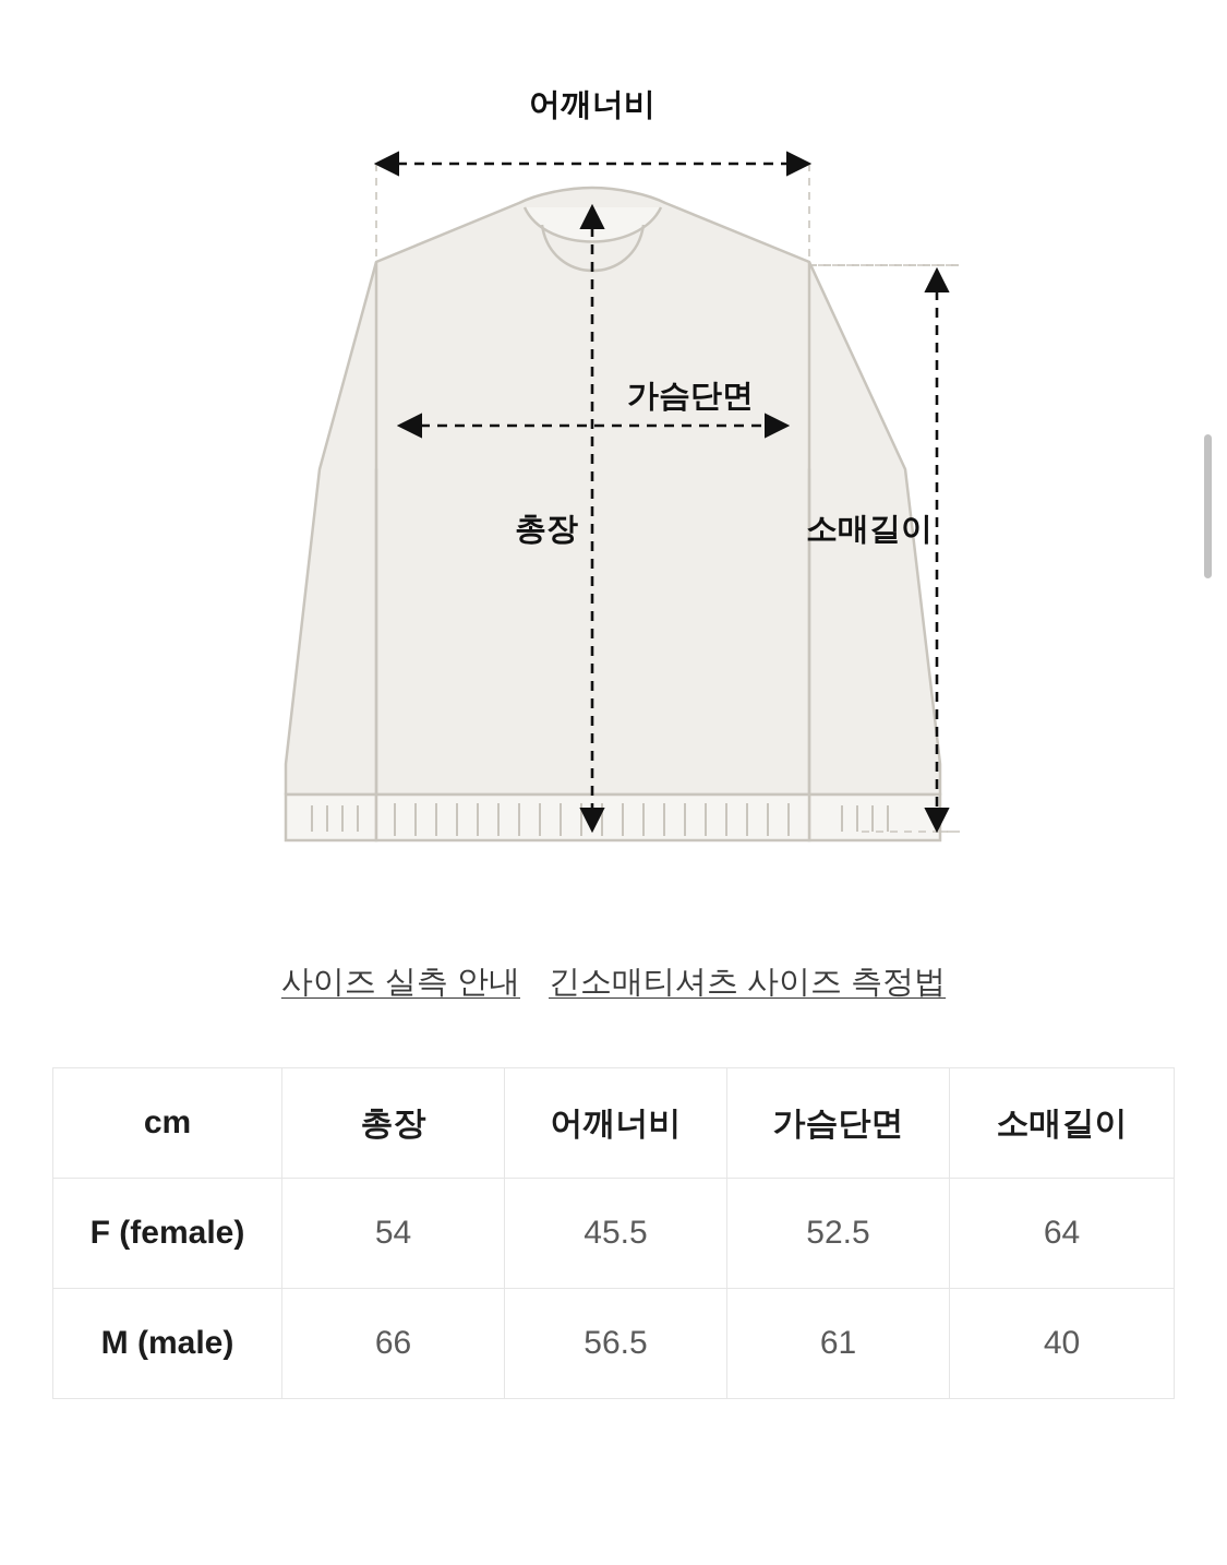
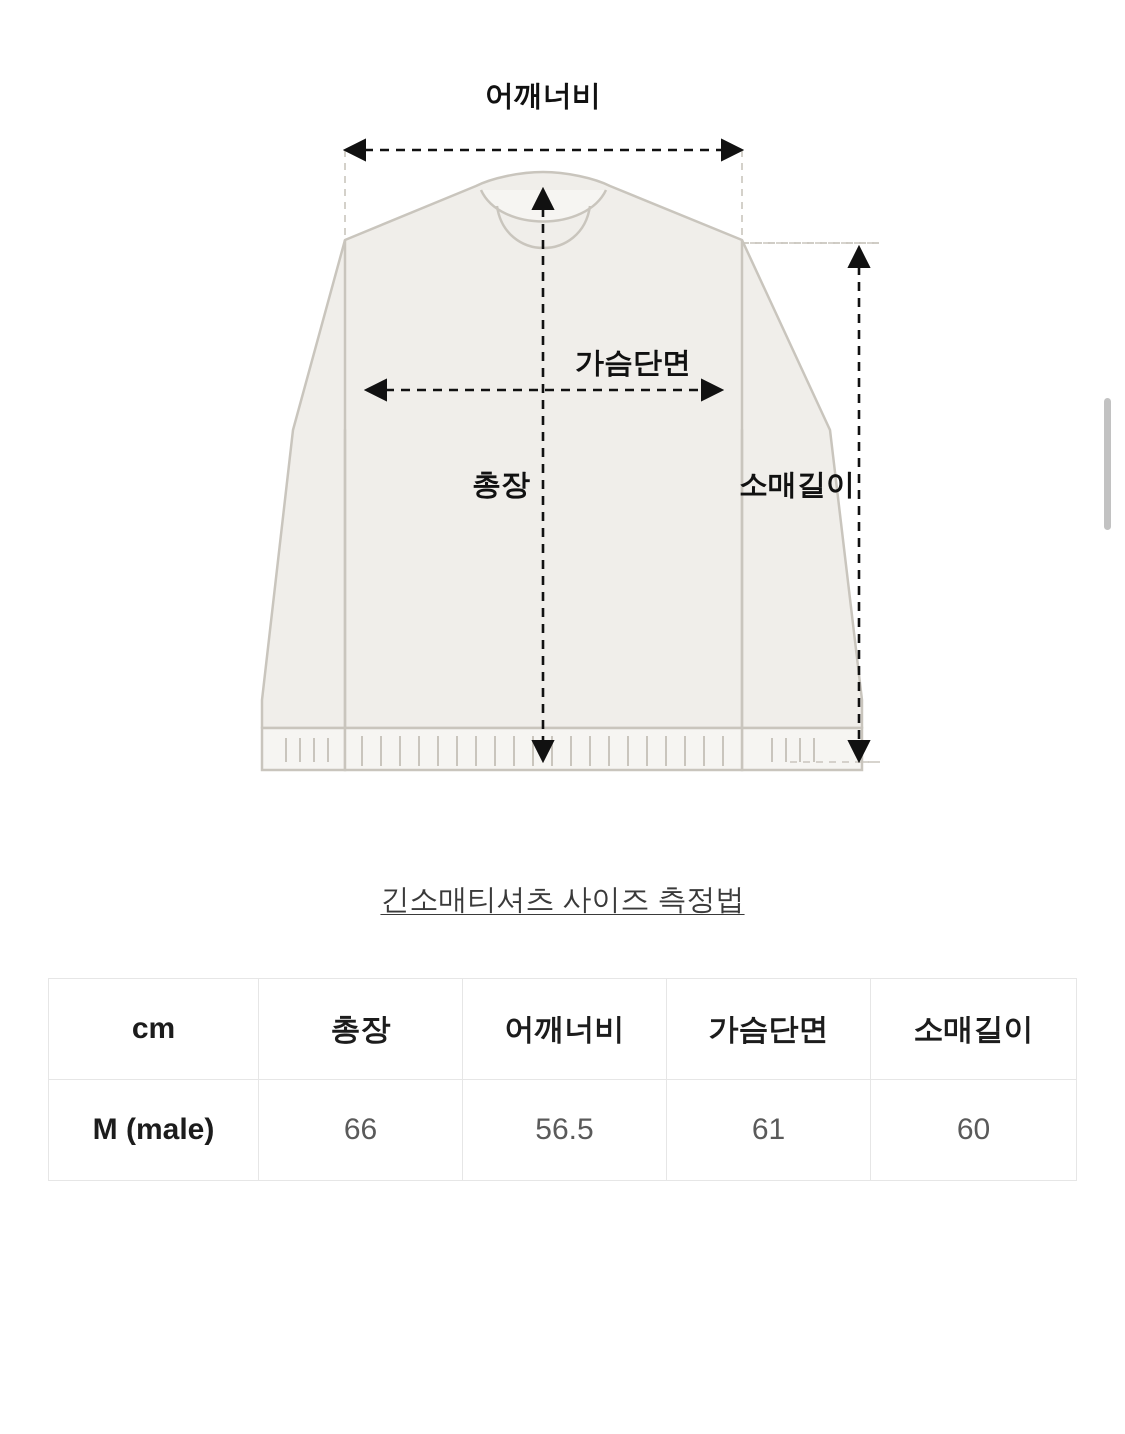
  어깨너비
  가슴단면
  총장
  소매길이
- 사이즈 실측 안내
  긴소매티셔츠 사이즈 측정법
  cm	총장	어깨너비	가슴단면	소매길이
- F (female)	54	45.5	52.5	64
- M (male)	66	56.5	61	40
+ M (male)	66	56.5	61	60
